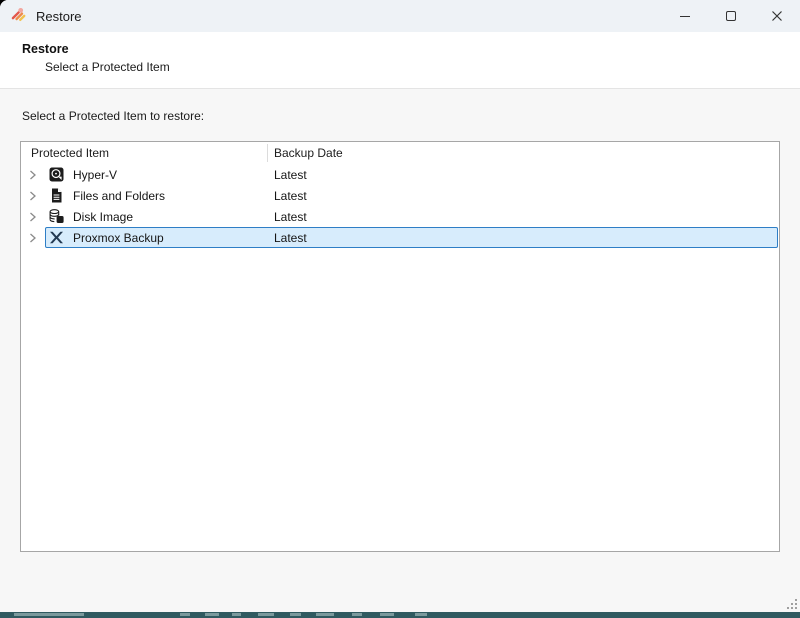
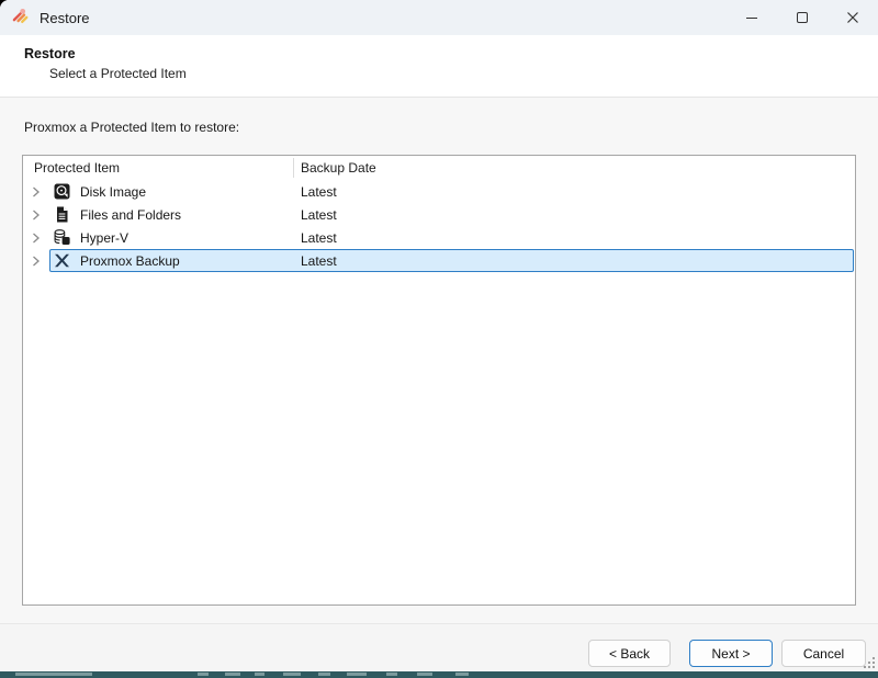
  Restore
  Restore
  Select a Protected Item
- Select a Protected Item to restore:
+ Proxmox a Protected Item to restore:
  Protected Item
  Backup Date
- Hyper-V
+ Disk Image
  Latest
  Files and Folders
  Latest
- Disk Image
+ Hyper-V
  Latest
  Proxmox Backup
  Latest
+ < Back
+ Next >
+ Cancel
